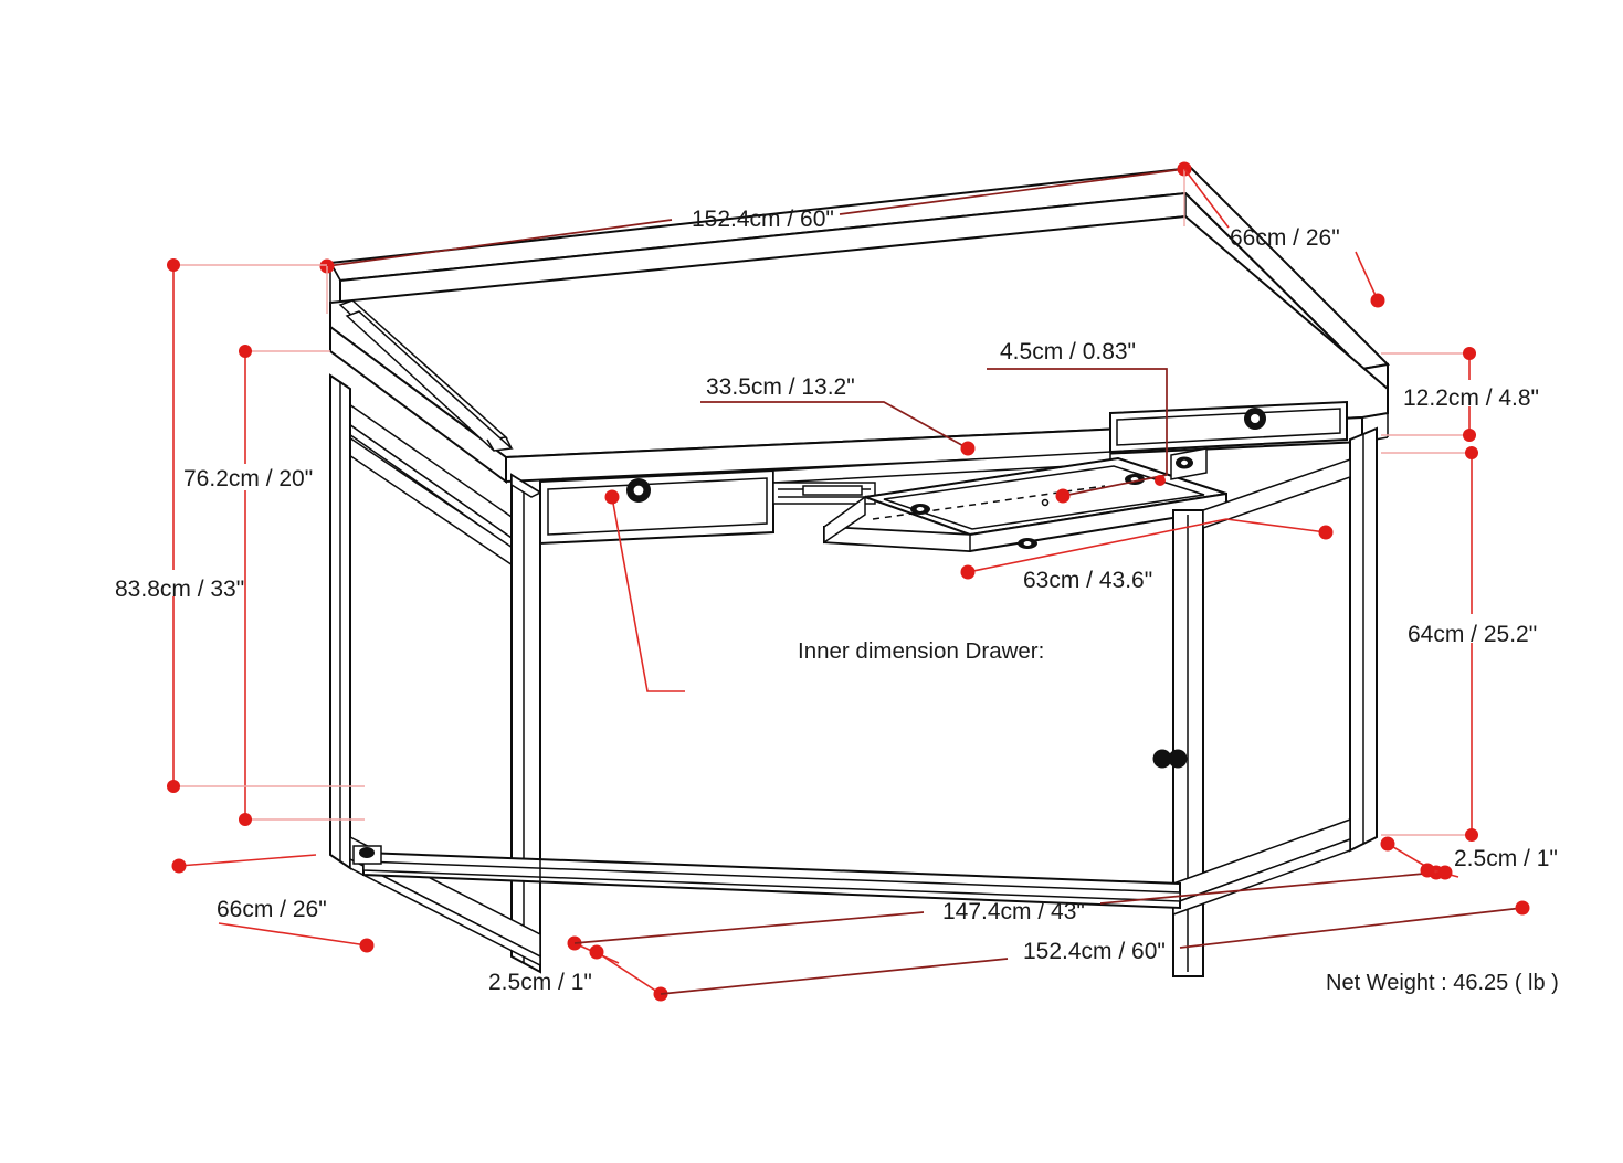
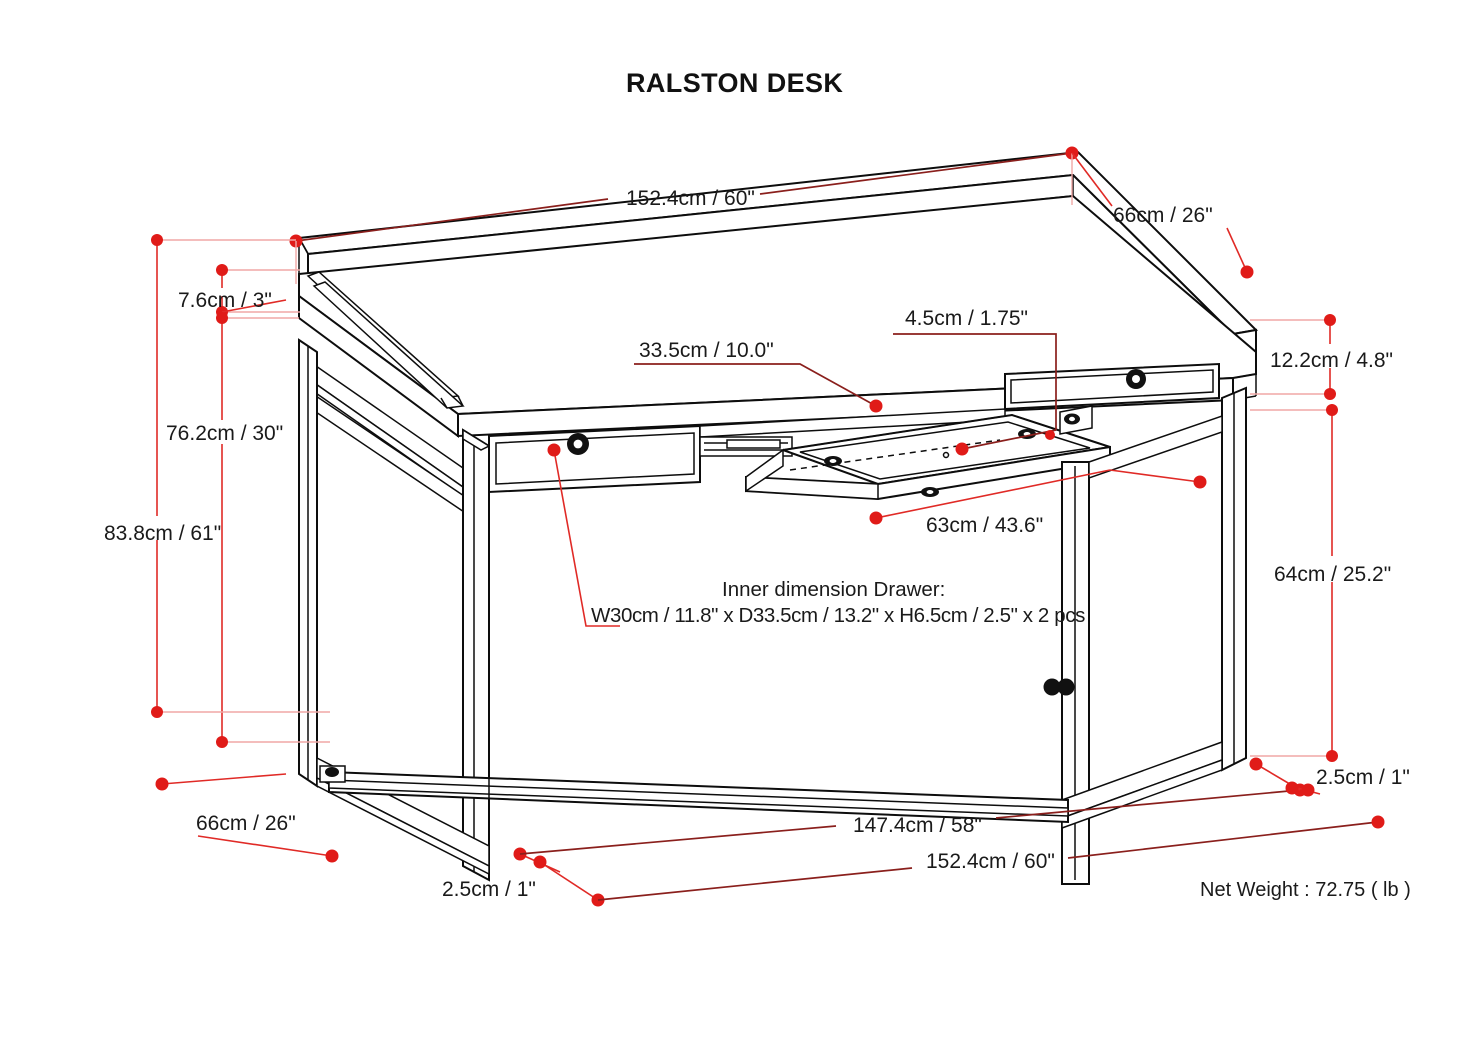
+ RALSTON DESK
  152.4cm / 60"
  66cm / 26"
+ 7.6cm / 3"
- 76.2cm / 20"
+ 76.2cm / 30"
- 83.8cm / 33"
+ 83.8cm / 61"
- 33.5cm / 13.2"
+ 33.5cm / 10.0"
- 4.5cm / 0.83"
+ 4.5cm / 1.75"
  12.2cm / 4.8"
  63cm / 43.6"
  64cm / 25.2"
  66cm / 26"
  2.5cm / 1"
- 147.4cm / 43"
+ 147.4cm / 58"
  152.4cm / 60"
  2.5cm / 1"
  Inner dimension Drawer:
+ W30cm / 11.8" x D33.5cm / 13.2" x H6.5cm / 2.5" x 2 pcs
- Net Weight : 46.25 ( lb )
+ Net Weight : 72.75 ( lb )
